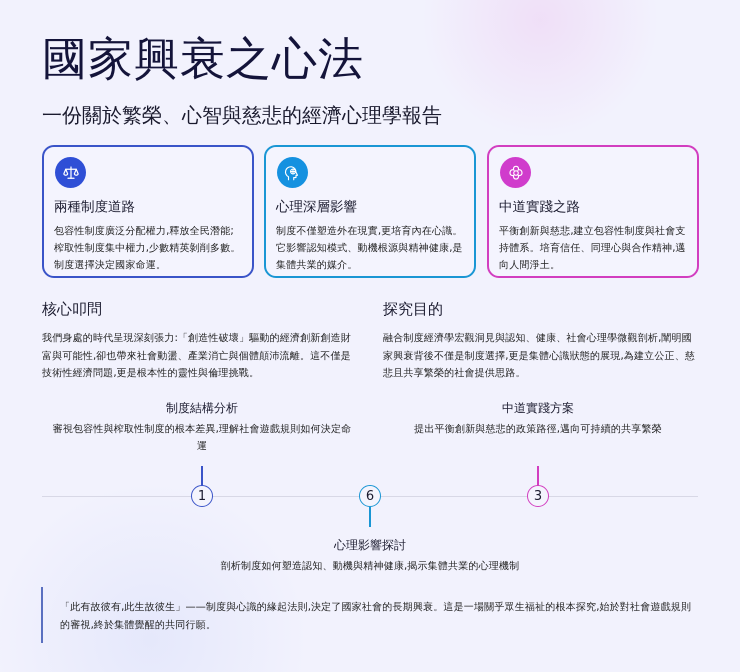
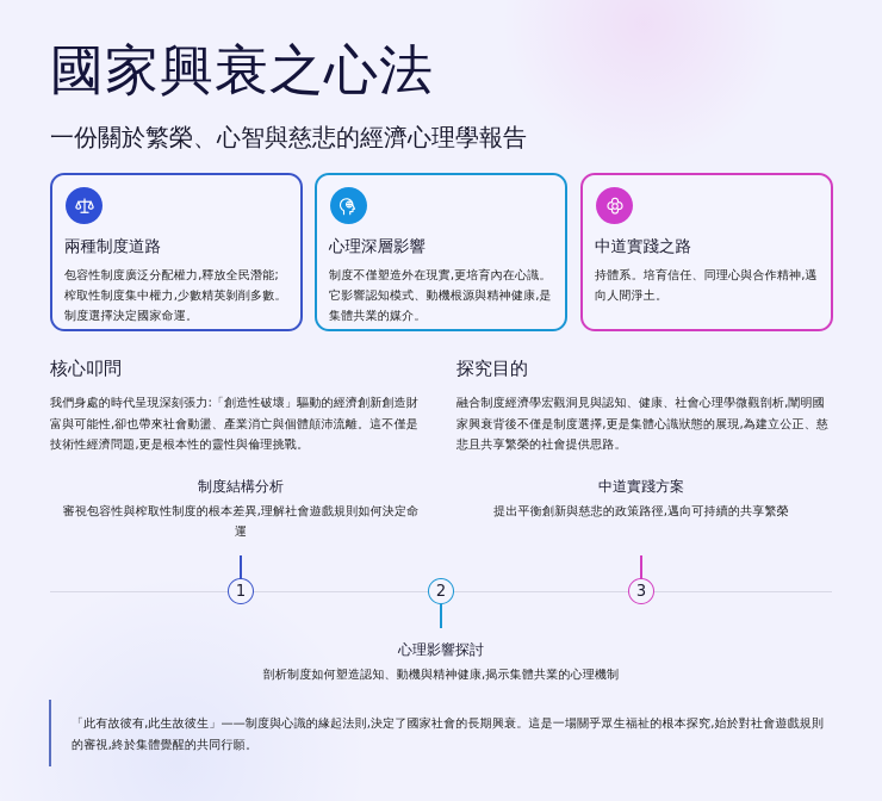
  國家興衰之心法
  一份關於繁榮、心智與慈悲的經濟心理學報告
  兩種制度道路
  包容性制度廣泛分配權力,釋放全民潛能;
  榨取性制度集中權力,少數精英剝削多數。
  制度選擇決定國家命運。
  心理深層影響
  制度不僅塑造外在現實,更培育內在心識。
  它影響認知模式、動機根源與精神健康,是
  集體共業的媒介。
  中道實踐之路
- 平衡創新與慈悲,建立包容性制度與社會支
  持體系。培育信任、同理心與合作精神,邁
  向人間淨土。
  核心叩問
  我們身處的時代呈現深刻張力:「創造性破壞」驅動的經濟創新創造財
  富與可能性,卻也帶來社會動盪、產業消亡與個體顛沛流離。這不僅是
  技術性經濟問題,更是根本性的靈性與倫理挑戰。
  探究目的
  融合制度經濟學宏觀洞見與認知、健康、社會心理學微觀剖析,闡明國
  家興衰背後不僅是制度選擇,更是集體心識狀態的展現,為建立公正、慈
  悲且共享繁榮的社會提供思路。
  制度結構分析
  審視包容性與榨取性制度的根本差異,理解社會遊戲規則如何決定命
  運
  中道實踐方案
  提出平衡創新與慈悲的政策路徑,邁向可持續的共享繁榮
  1
- 6
+ 2
  3
  心理影響探討
  剖析制度如何塑造認知、動機與精神健康,揭示集體共業的心理機制
  「此有故彼有,此生故彼生」——制度與心識的緣起法則,決定了國家社會的長期興衰。這是一場關乎眾生福祉的根本探究,始於對社會遊戲規則
  的審視,終於集體覺醒的共同行願。
